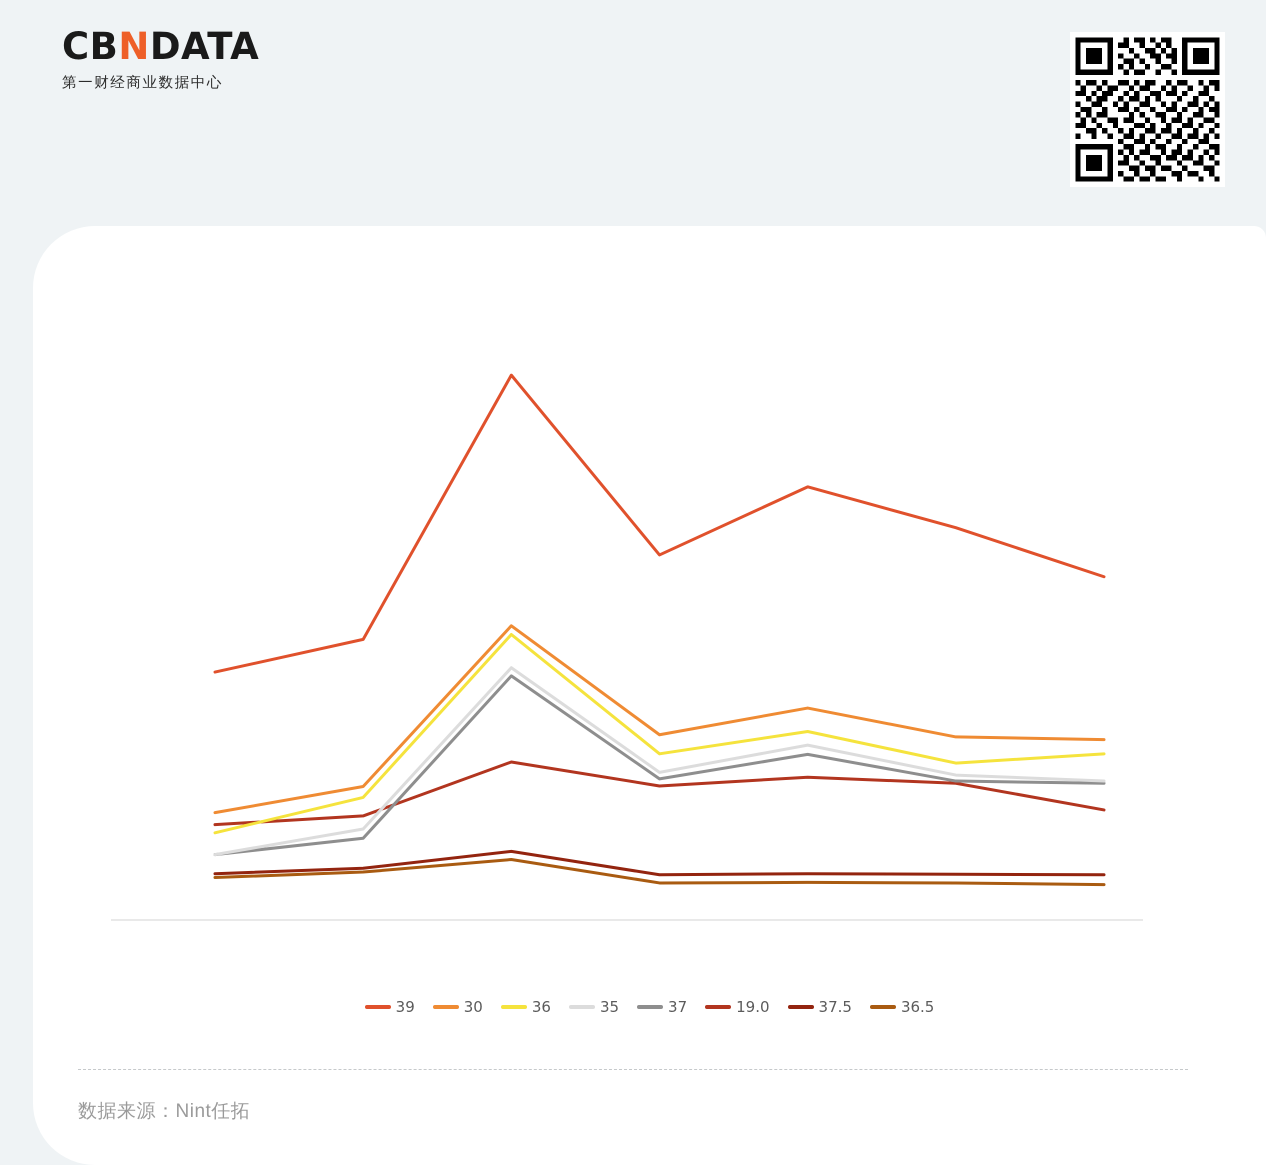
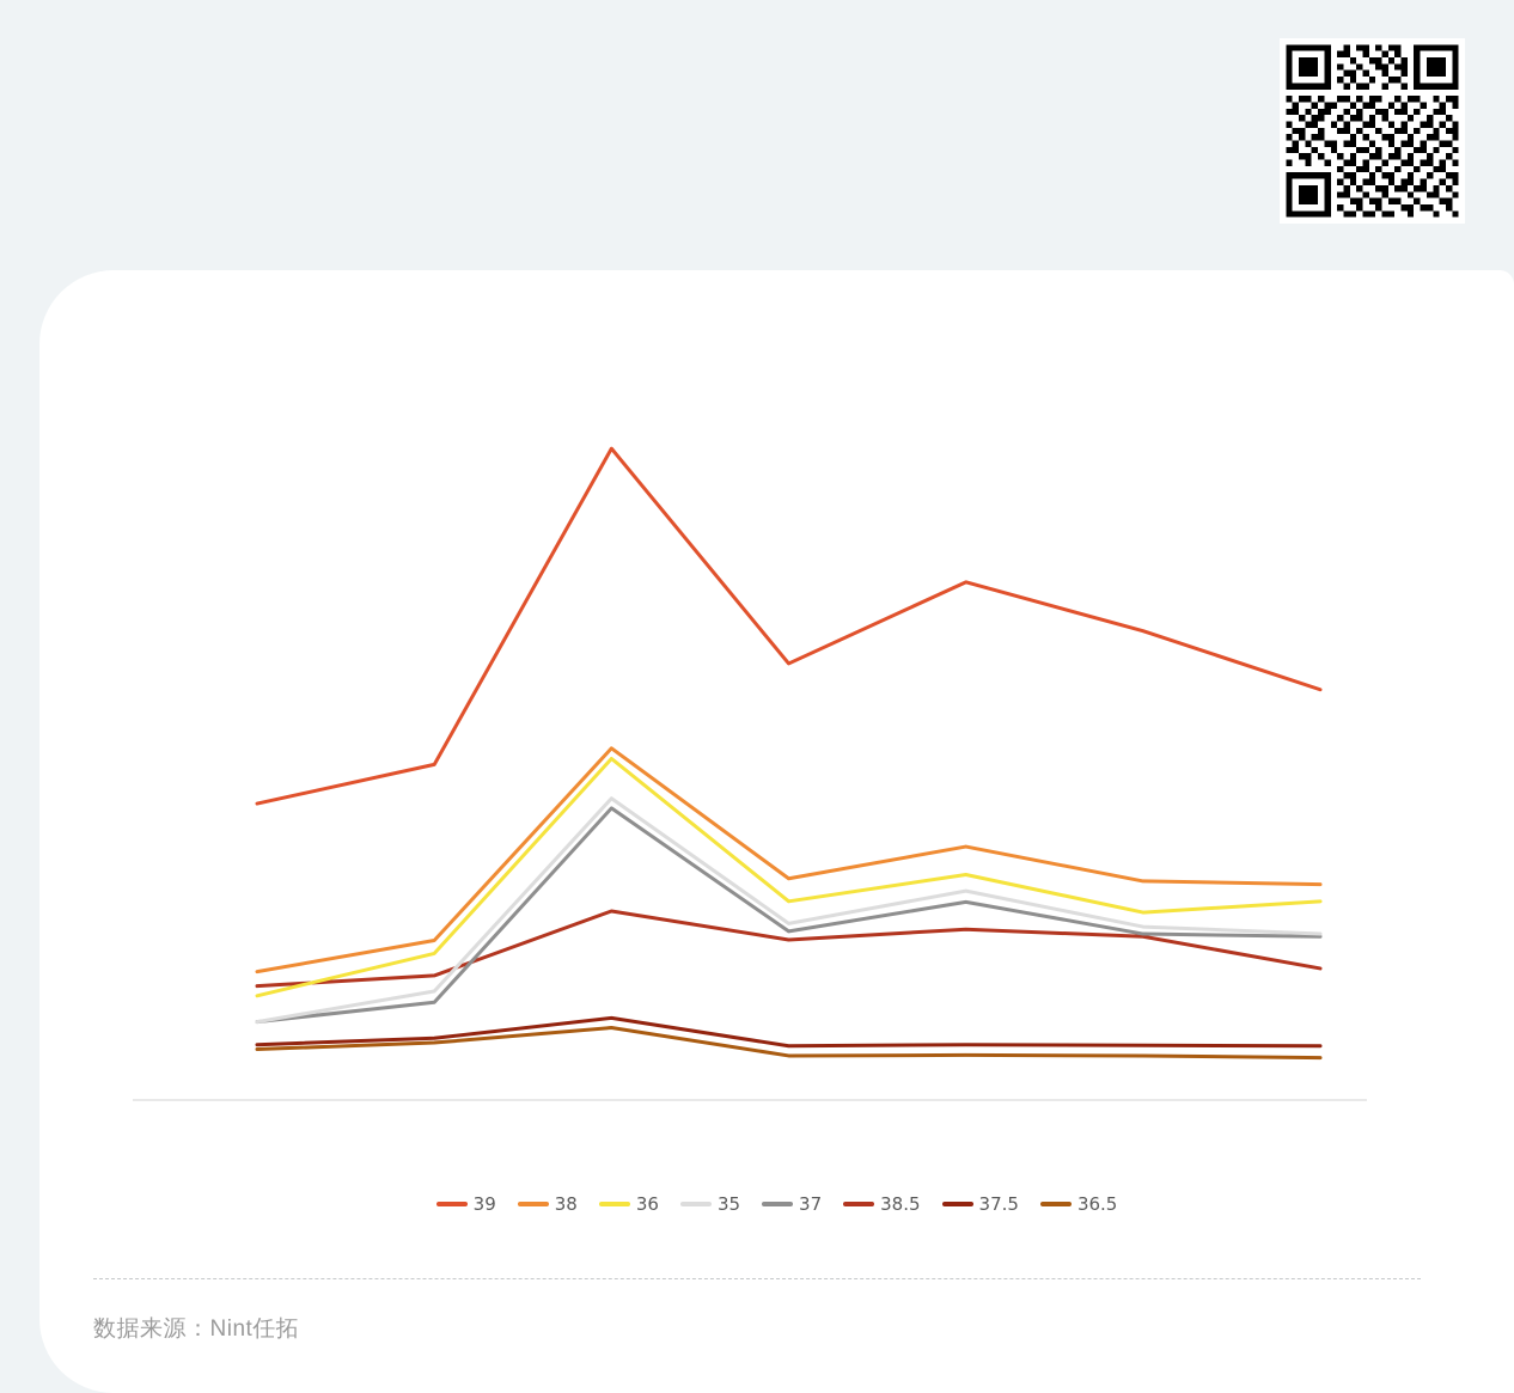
- CBNDATA
- 第一财经商业数据中心
  39
- 30
+ 38
  36
  35
  37
- 19.0
+ 38.5
  37.5
  36.5
  数据来源：Nint任拓
